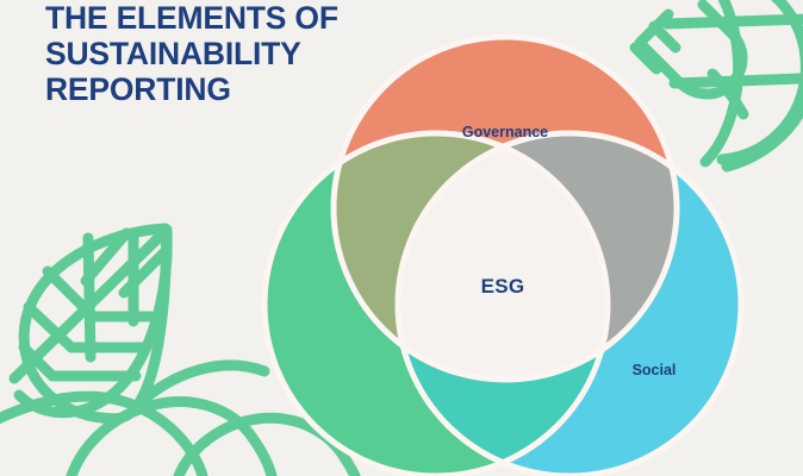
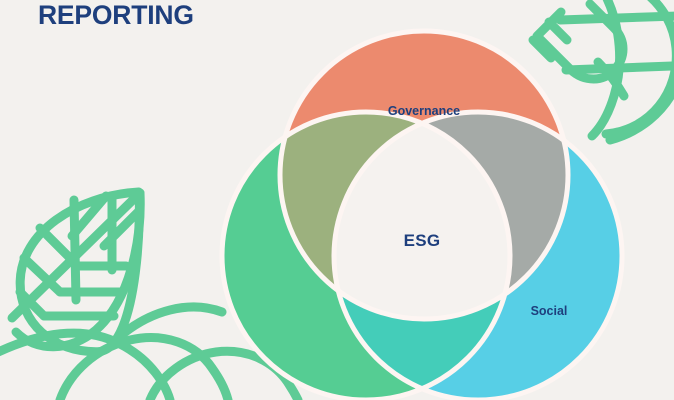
- THE ELEMENTS OF
- SUSTAINABILITY
  REPORTING
  Governance
  Social
  ESG
